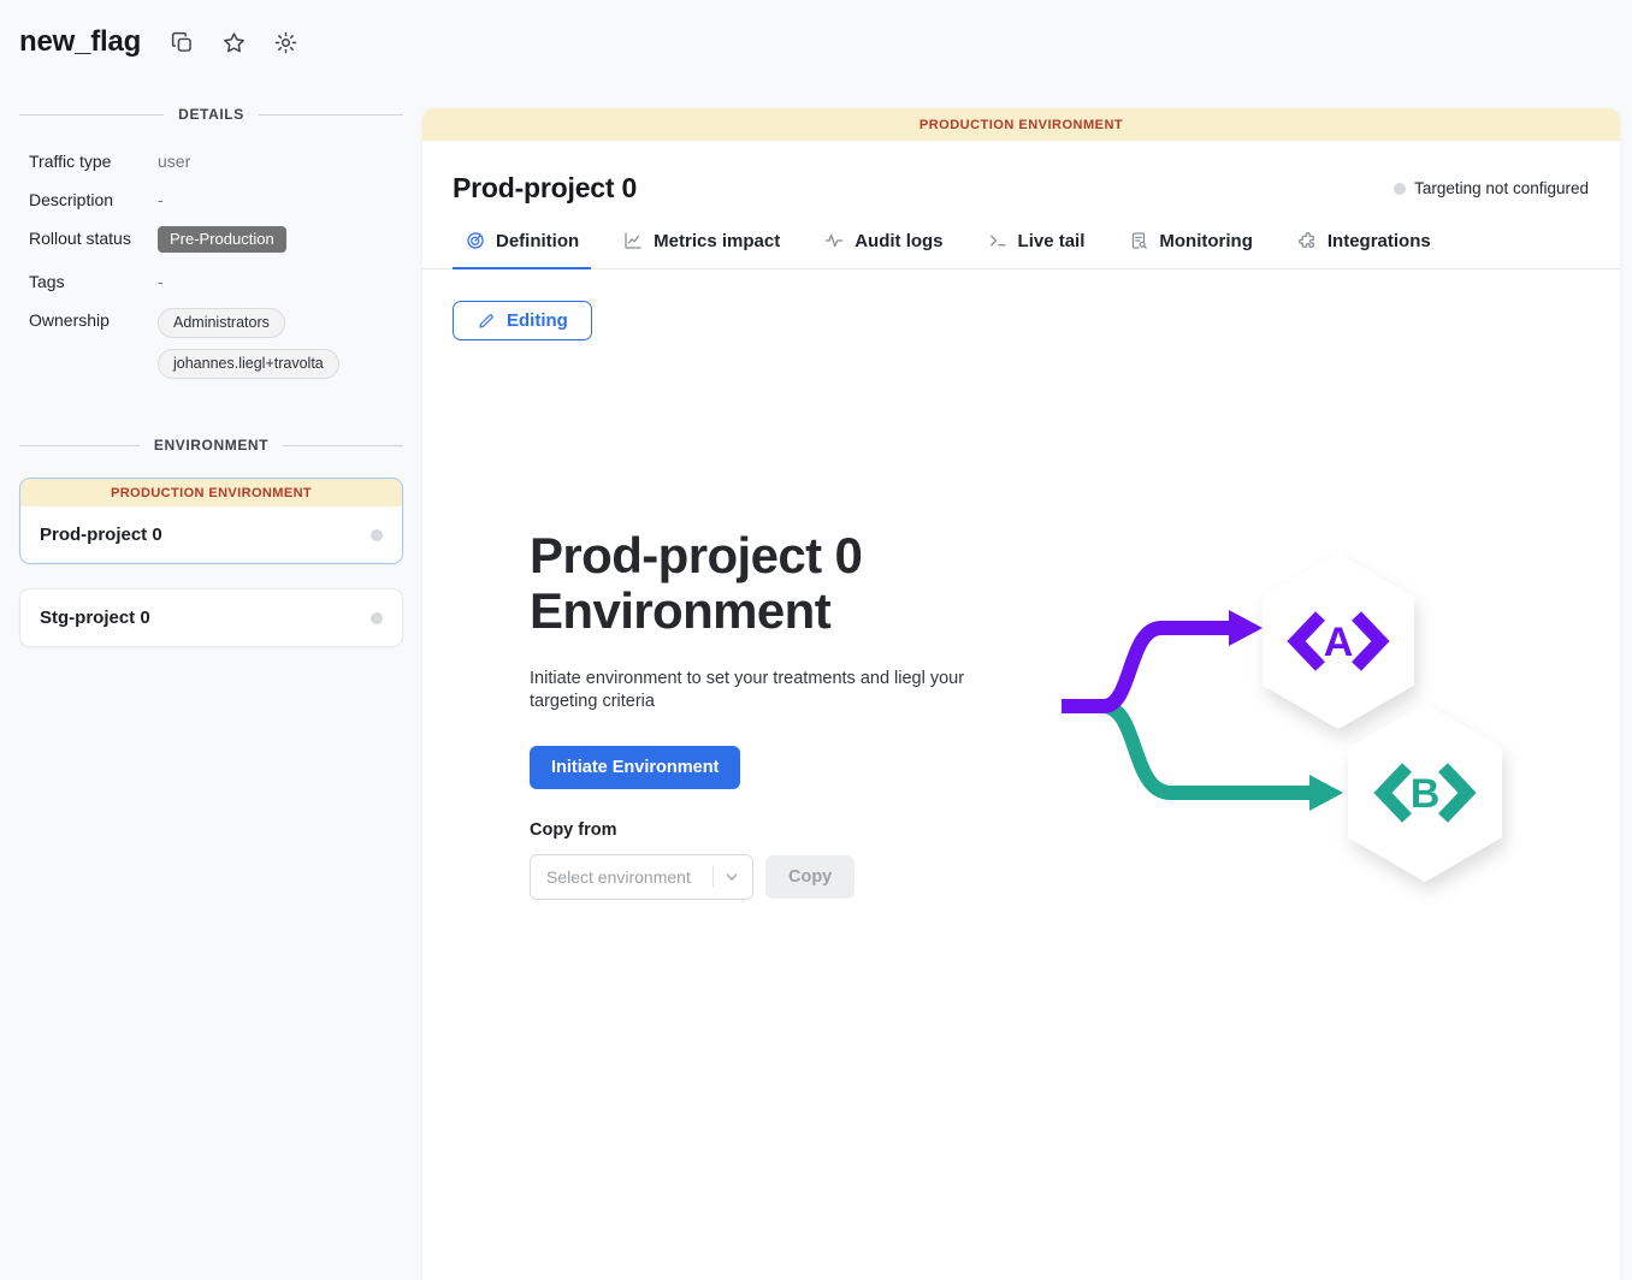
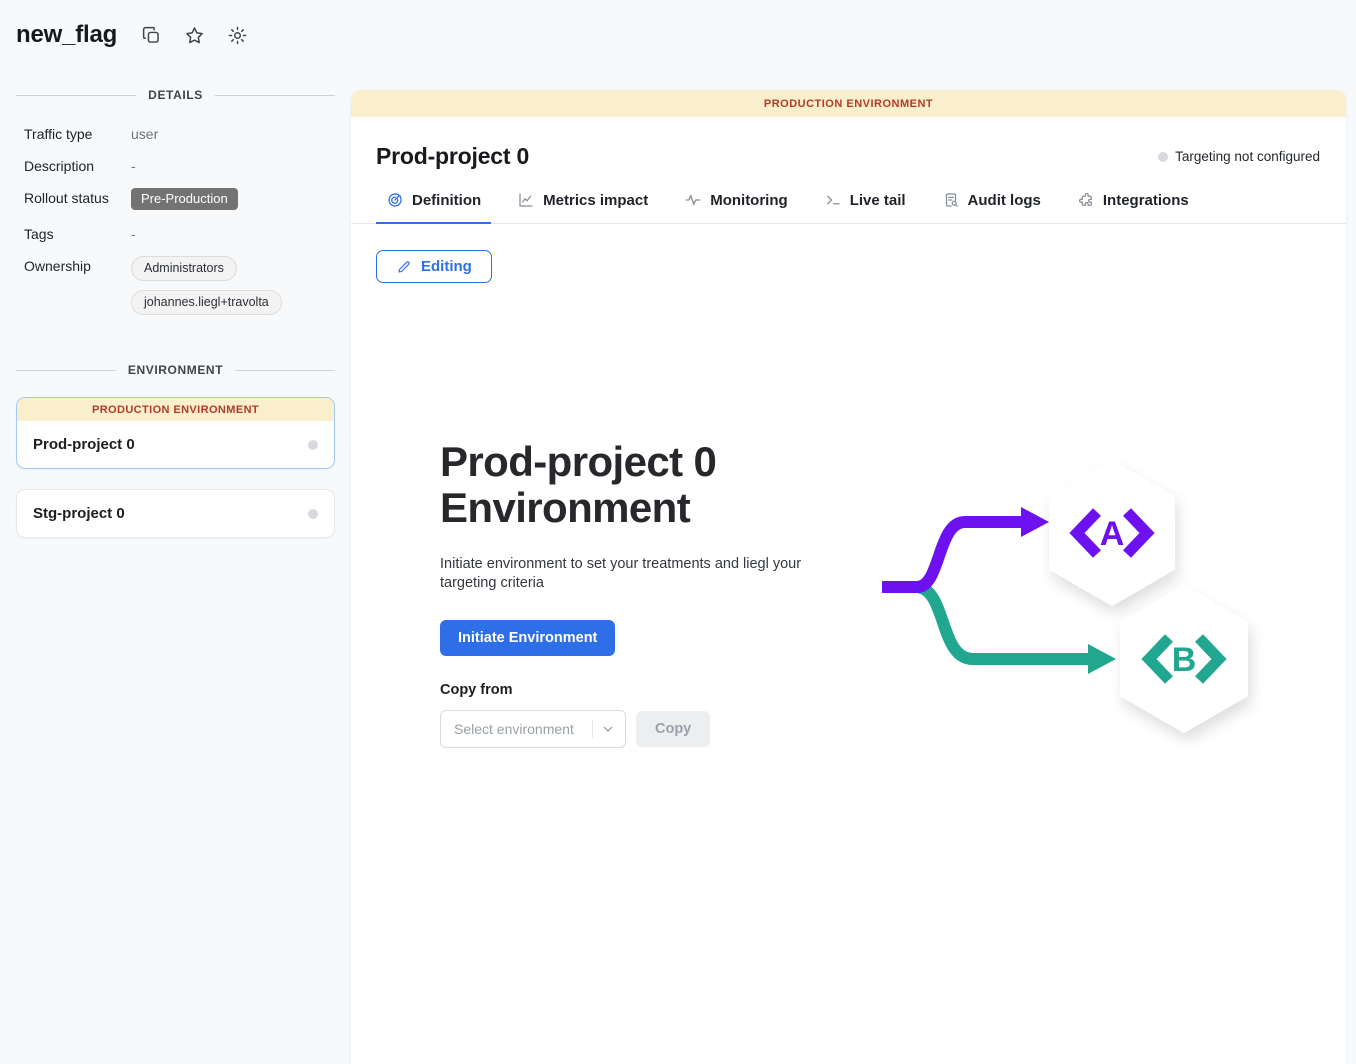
  new_flag
  DETAILS
  Traffic type
  user
  Description
  -
  Rollout status
  Pre-Production
  Tags
  -
  Ownership
  Administrators
  johannes.liegl+travolta
  ENVIRONMENT
  PRODUCTION ENVIRONMENT
  Prod-project 0
  Stg-project 0
  PRODUCTION ENVIRONMENT
  Prod-project 0
  Targeting not configured
  Definition
  Metrics impact
- Audit logs
+ Monitoring
  Live tail
- Monitoring
+ Audit logs
  Integrations
  Editing
  Prod-project 0 Environment
  Initiate environment to set your treatments and liegl your targeting criteria
  Initiate Environment
  Copy from
  Select environment
  Copy
  A
  B
